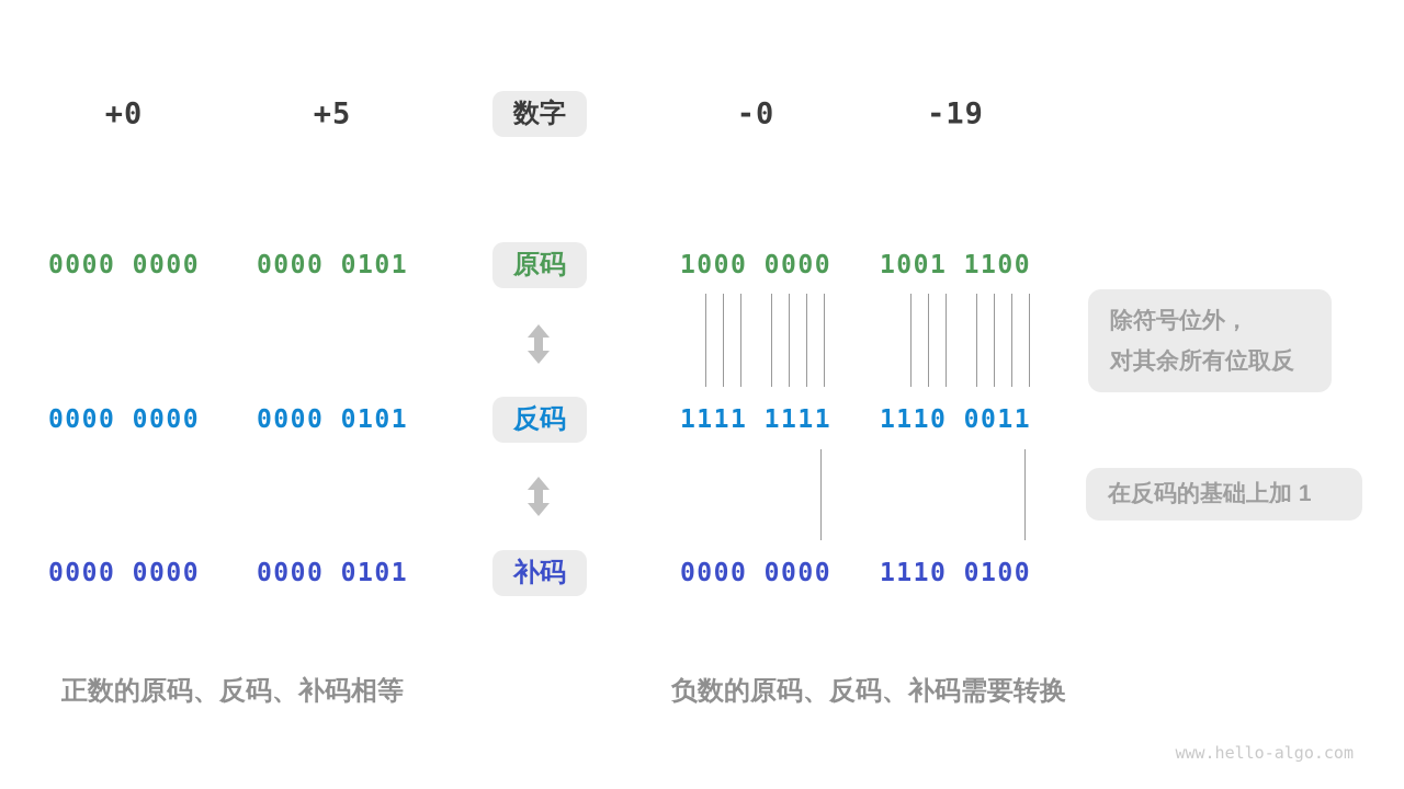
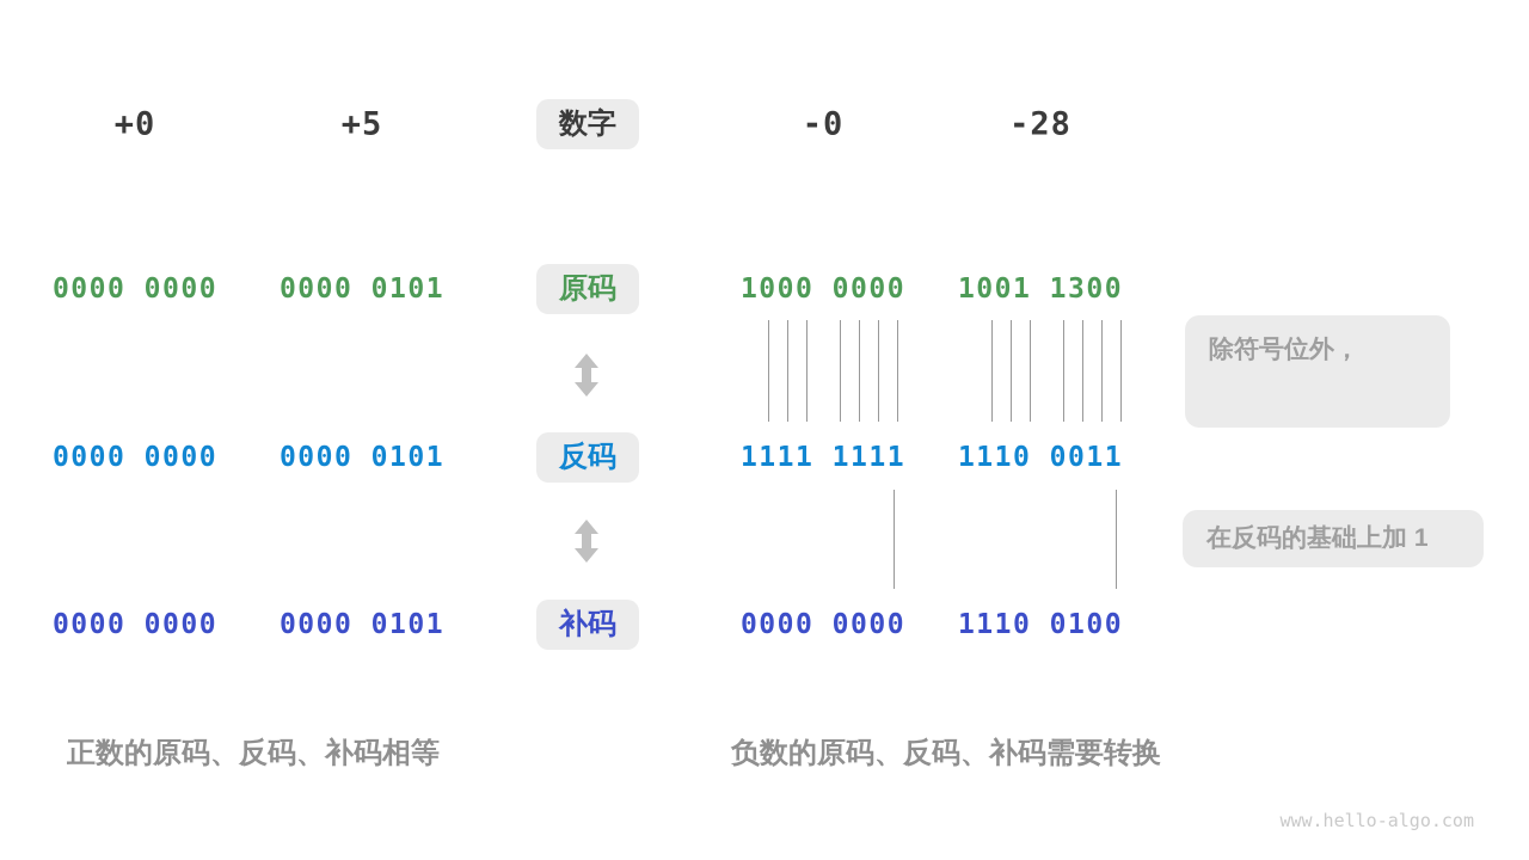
  +0
  +5
  数字
  -0
- -19
+ -28
  0000 0000
  0000 0101
  原码
  1000 0000
- 1001 1100
+ 1001 1300
  0000 0000
  0000 0101
  反码
  1111 1111
  1110 0011
  0000 0000
  0000 0101
  补码
  0000 0000
  1110 0100
  除符号位外，
- 对其余所有位取反
  在反码的基础上加 1
  正数的原码、反码、补码相等
  负数的原码、反码、补码需要转换
  www.hello-algo.com
